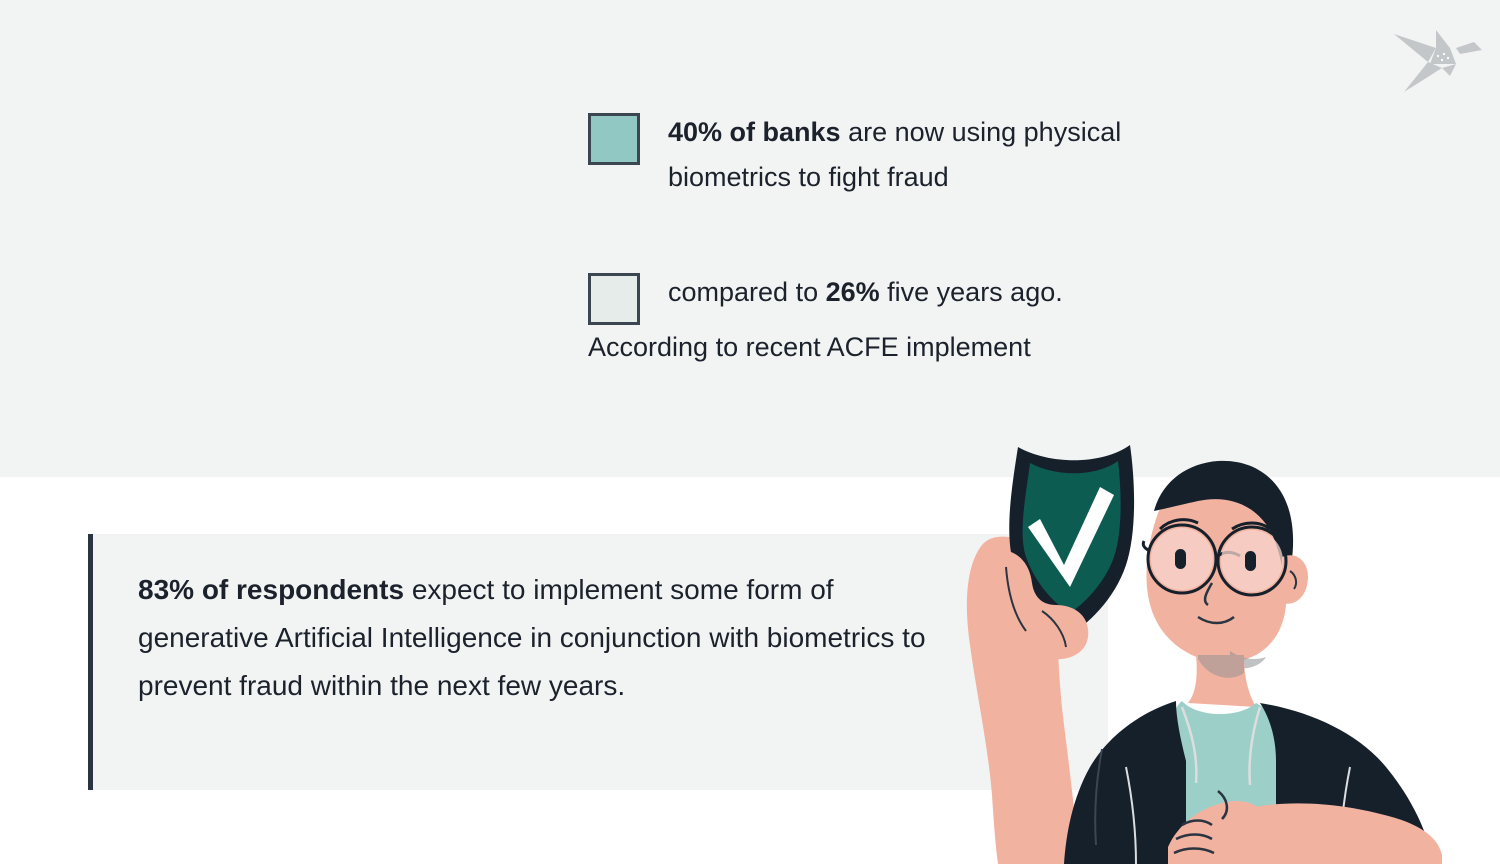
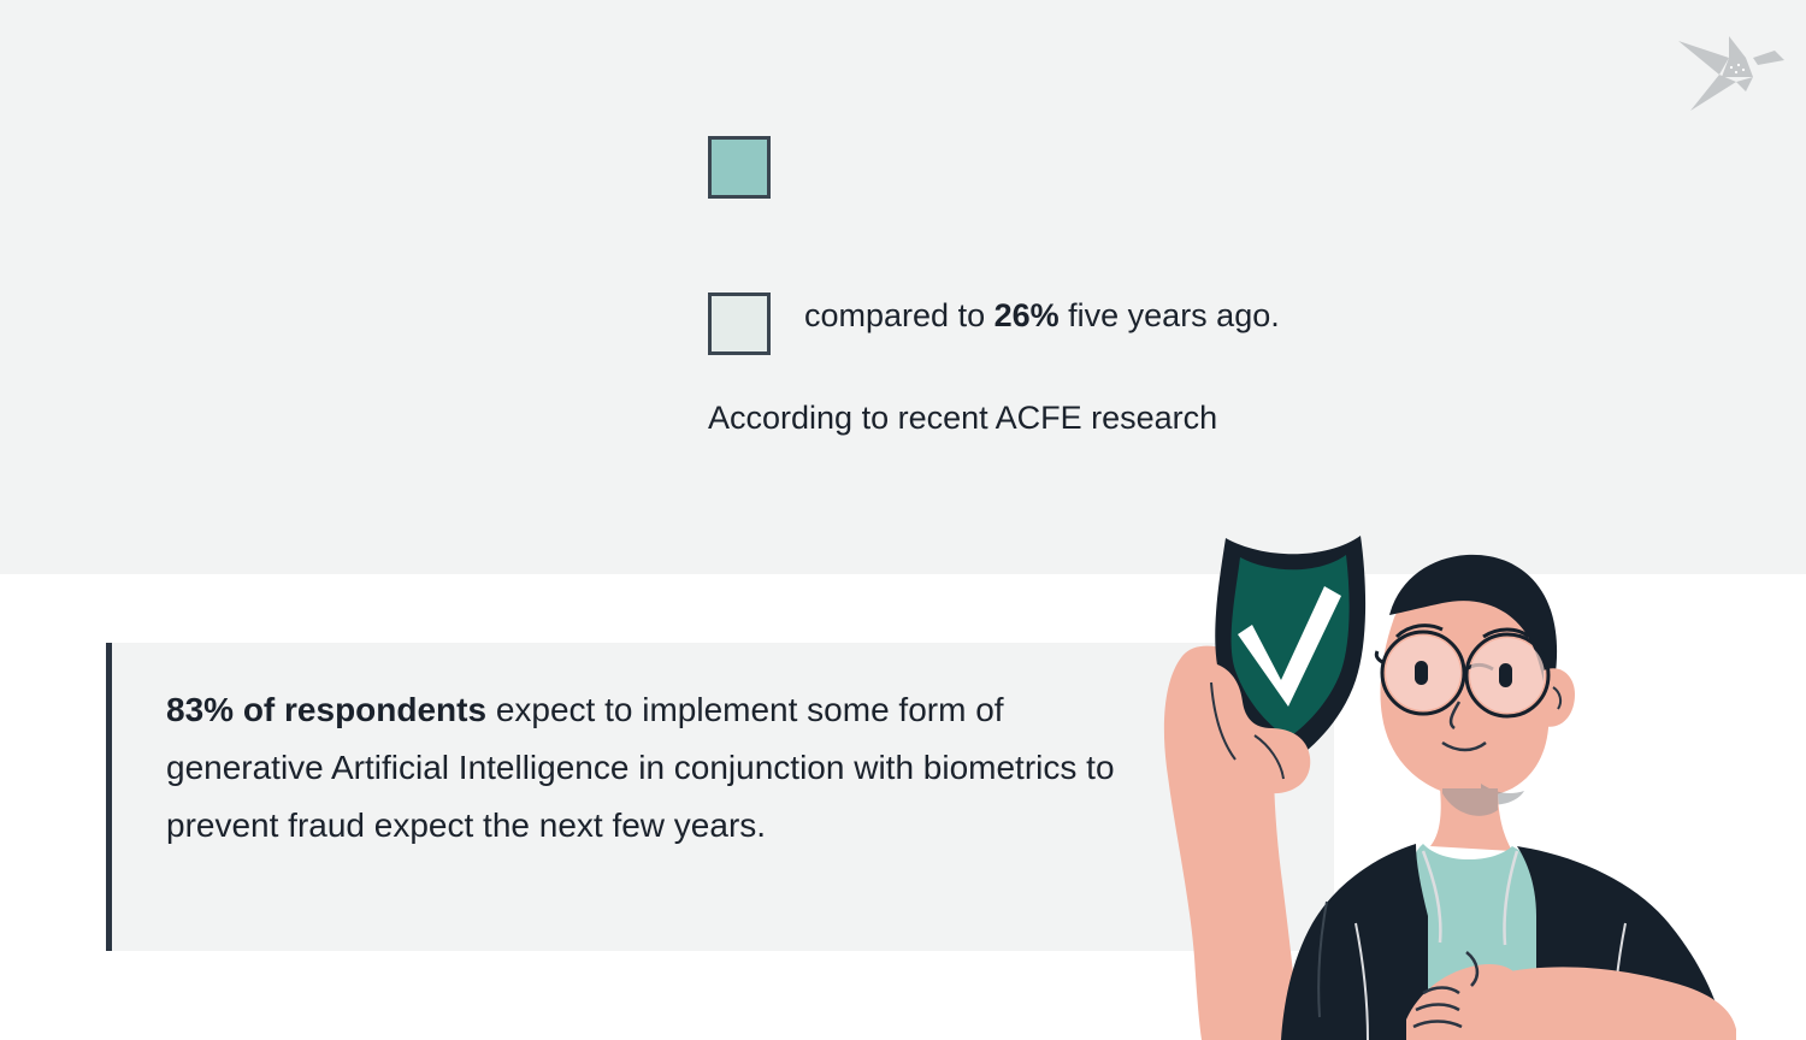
- 40% of banks are now using physical biometrics to fight fraud
  compared to 26% five years ago.
- According to recent ACFE implement
+ According to recent ACFE research
- 83% of respondents expect to implement some form of generative Artificial Intelligence in conjunction with biometrics to prevent fraud within the next few years.
+ 83% of respondents expect to implement some form of generative Artificial Intelligence in conjunction with biometrics to prevent fraud expect the next few years.
